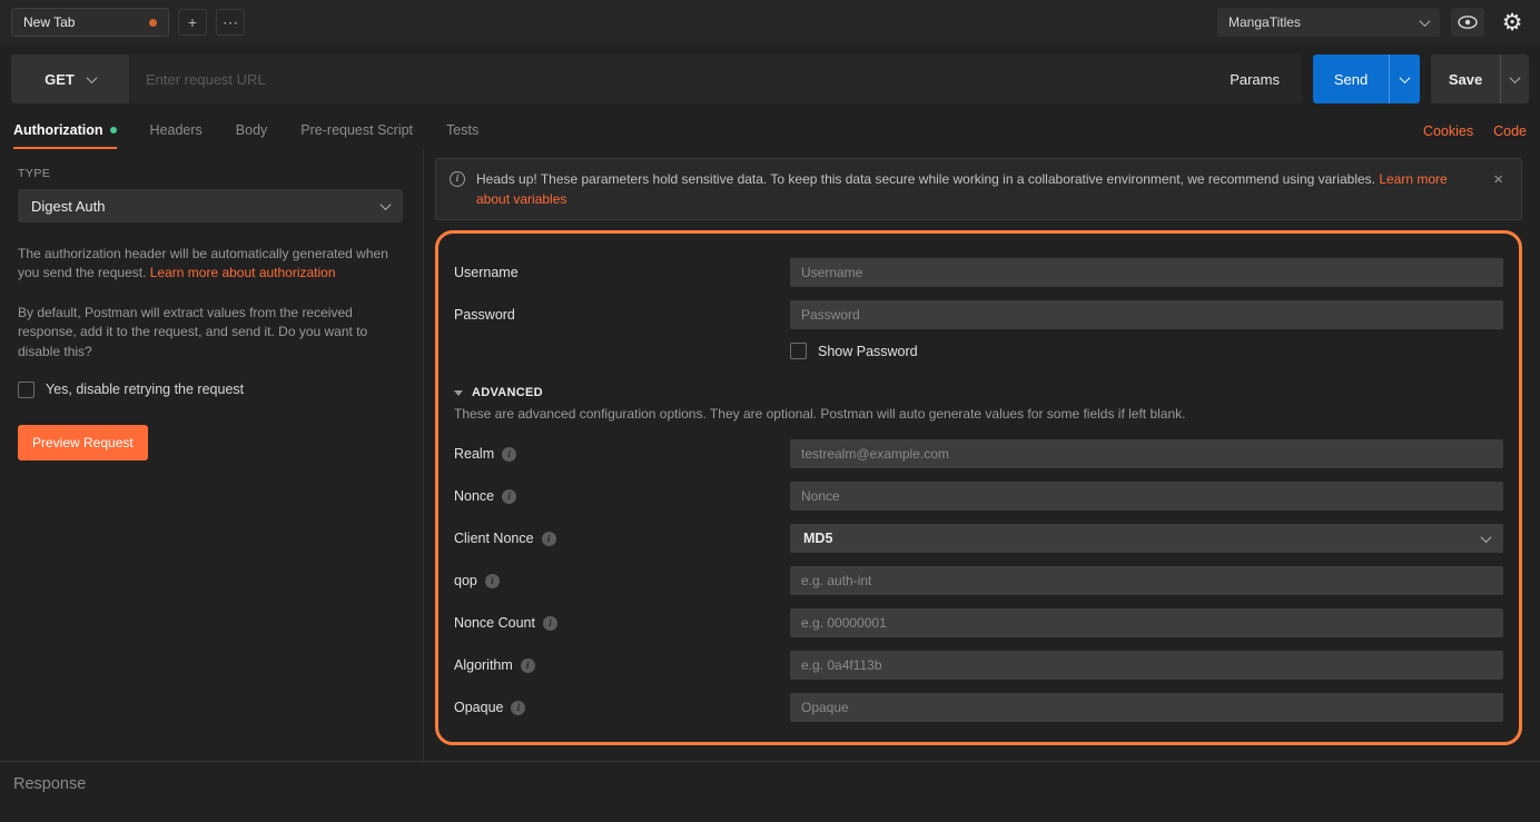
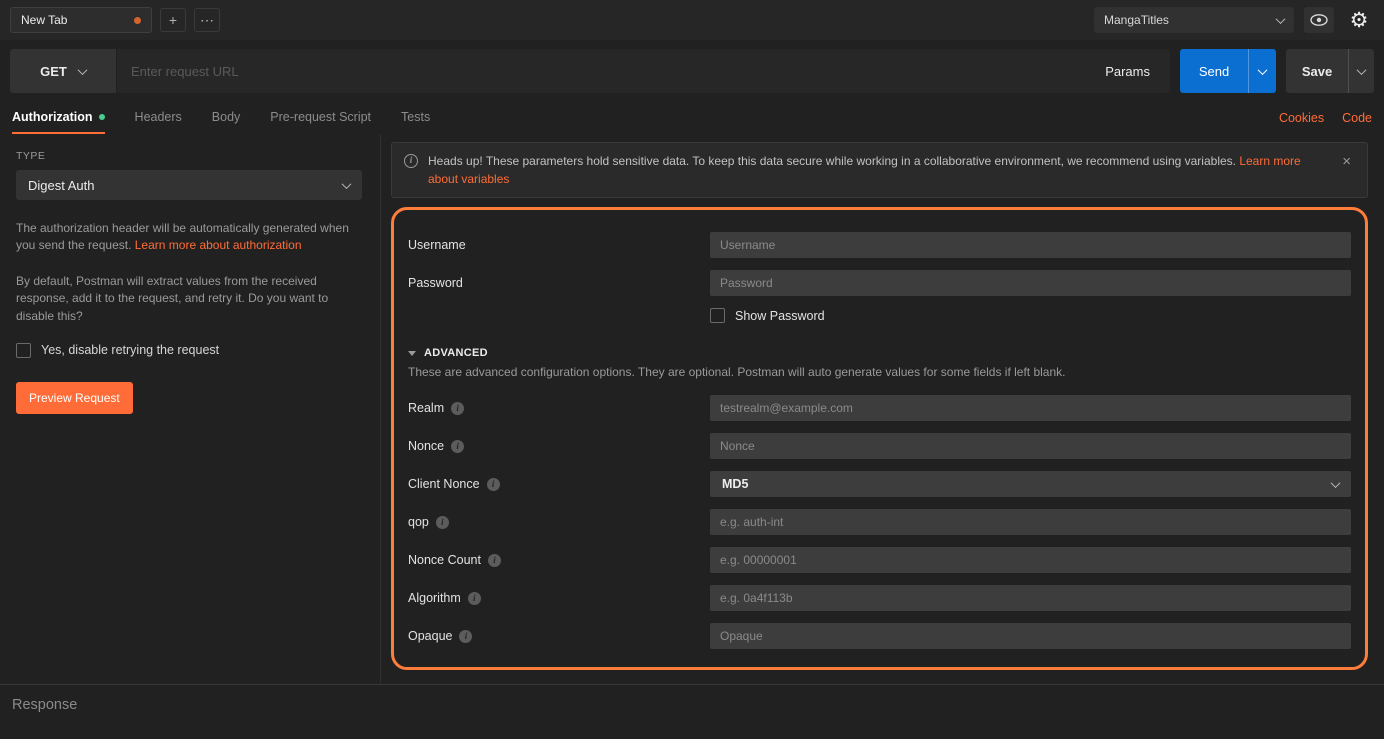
  New Tab
  +
  ⋯
  MangaTitles
  ⚙
  GET
  Enter request URL
  Params
  Send
  Save
  Authorization
  Headers
  Body
  Pre-request Script
  Tests
  Cookies
  Code
  TYPE
  Digest Auth
  The authorization header will be automatically generated when you send the request. Learn more about authorization
- By default, Postman will extract values from the received response, add it to the request, and send it. Do you want to disable this?
+ By default, Postman will extract values from the received response, add it to the request, and retry it. Do you want to disable this?
  Yes, disable retrying the request
  Preview Request
  i
  Heads up! These parameters hold sensitive data. To keep this data secure while working in a collaborative environment, we recommend using variables. Learn more about variables
  ×
  Username
  Username
  Password
  Password
  Show Password
  ADVANCED
  These are advanced configuration options. They are optional. Postman will auto generate values for some fields if left blank.
  Realm
  i
  testrealm@example.com
  Nonce
  i
  Nonce
  Client Nonce
  i
  MD5
  qop
  i
  e.g. auth-int
  Nonce Count
  i
  e.g. 00000001
  Algorithm
  i
  e.g. 0a4f113b
  Opaque
  i
  Opaque
  Response
